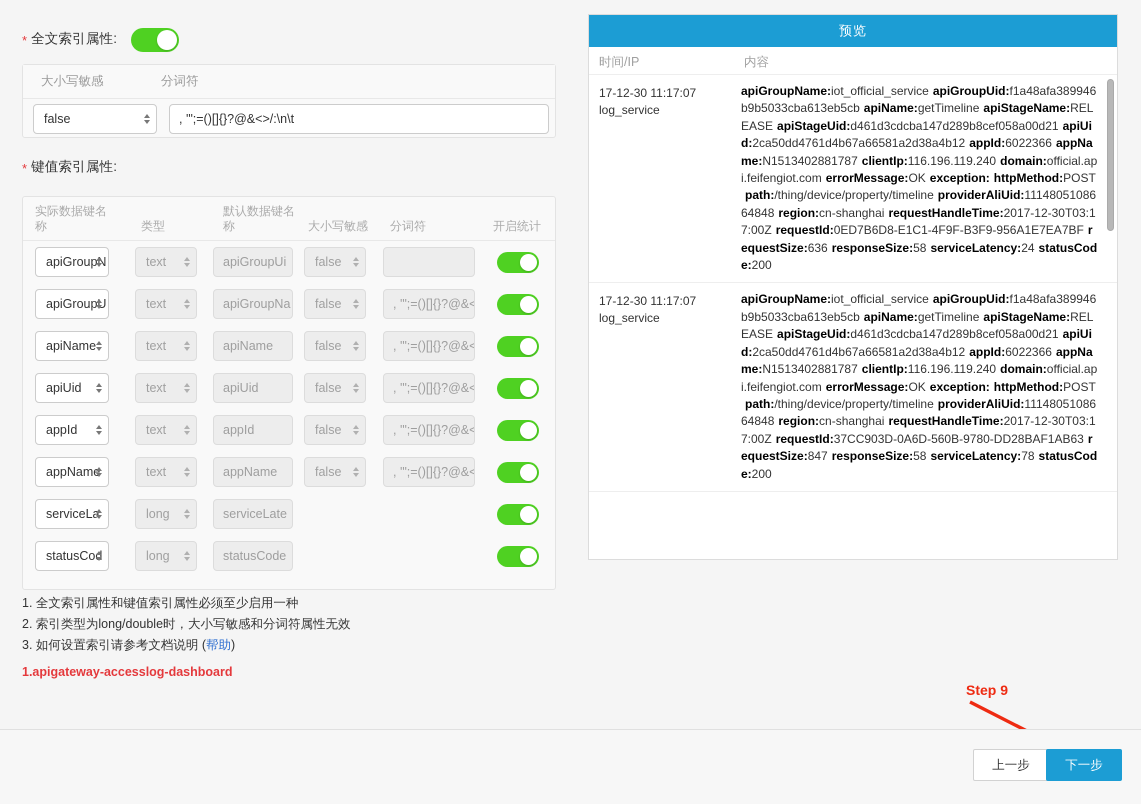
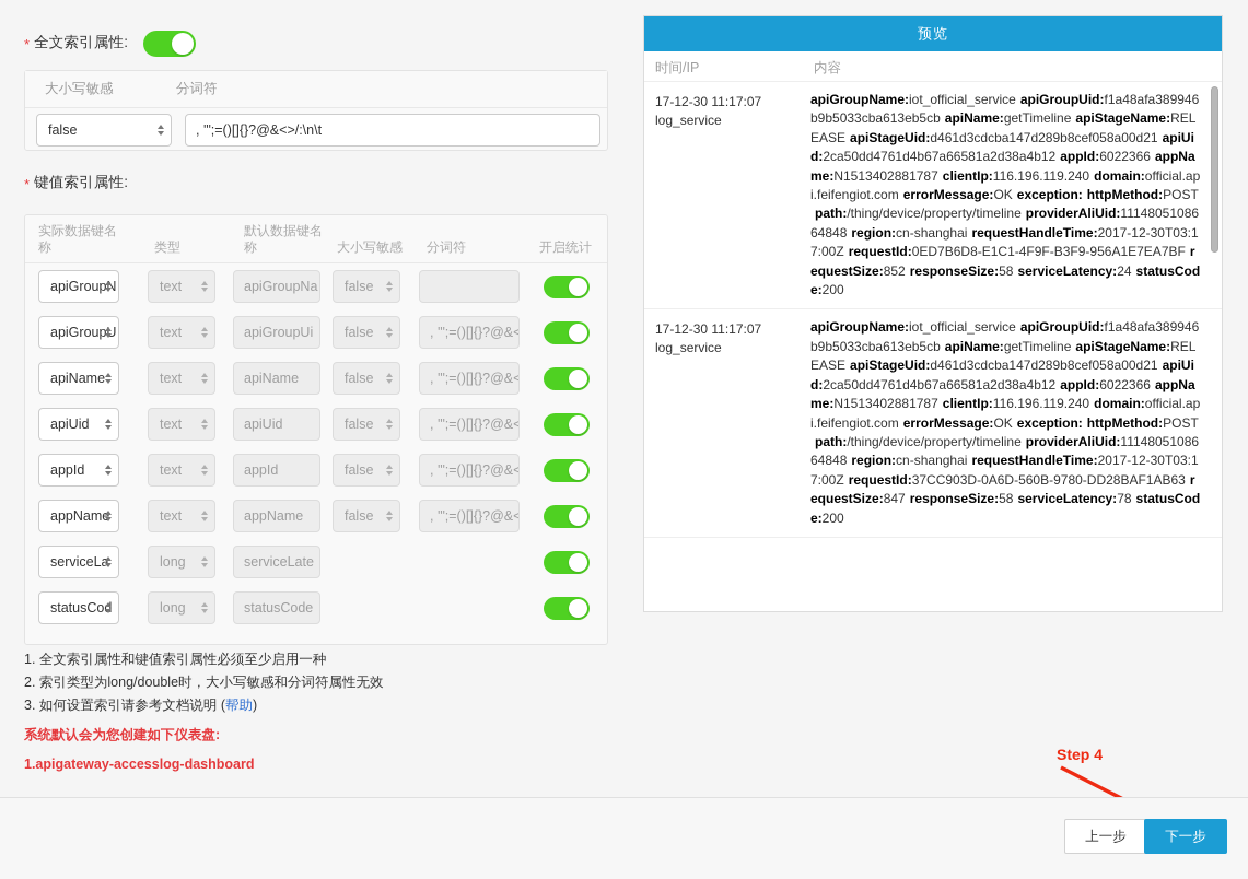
  *
  全文索引属性:
  大小写敏感
  分词符
  false
  , '";=()[]{}?@&<>/:\n\t
  *
  键值索引属性:
  实际数据键名
  称
  类型
  默认数据键名
  称
  大小写敏感
  分词符
  开启统计
  apiGroupN
  text
- apiGroupUi
+ apiGroupNa
  false
  apiGroupU
  text
- apiGroupNa
+ apiGroupUi
  false
  , '";=()[]{}?@&<
  apiName
  text
  apiName
  false
  , '";=()[]{}?@&<
  apiUid
  text
  apiUid
  false
  , '";=()[]{}?@&<
  appId
  text
  appId
  false
  , '";=()[]{}?@&<
  appName
  text
  appName
  false
  , '";=()[]{}?@&<
  serviceLa
  long
  serviceLate
  statusCod
  long
  statusCode
  1. 全文索引属性和键值索引属性必须至少启用一种
  2. 索引类型为long/double时，大小写敏感和分词符属性无效
  3. 如何设置索引请参考文档说明 (帮助)
+ 系统默认会为您创建如下仪表盘:
  1.apigateway-accesslog-dashboard
  预览
  时间/IP
  内容
  17-12-30 11:17:07
  log_service
- apiGroupName:iot_official_service apiGroupUid:f1a48afa389946b9b5033cba613eb5cb apiName:getTimeline apiStageName:RELEASE apiStageUid:d461d3cdcba147d289b8cef058a00d21 apiUid:2ca50dd4761d4b67a66581a2d38a4b12 appId:6022366 appName:N1513402881787 clientIp:116.196.119.240 domain:official.api.feifengiot.com errorMessage:OK exception: httpMethod:POSTpath:/thing/device/property/timeline providerAliUid:1114805108664848 region:cn-shanghai requestHandleTime:2017-12-30T03:17:00Z requestId:0ED7B6D8-E1C1-4F9F-B3F9-956A1E7EA7BF requestSize:636 responseSize:58 serviceLatency:24 statusCode:200
+ apiGroupName:iot_official_service apiGroupUid:f1a48afa389946b9b5033cba613eb5cb apiName:getTimeline apiStageName:RELEASE apiStageUid:d461d3cdcba147d289b8cef058a00d21 apiUid:2ca50dd4761d4b67a66581a2d38a4b12 appId:6022366 appName:N1513402881787 clientIp:116.196.119.240 domain:official.api.feifengiot.com errorMessage:OK exception: httpMethod:POSTpath:/thing/device/property/timeline providerAliUid:1114805108664848 region:cn-shanghai requestHandleTime:2017-12-30T03:17:00Z requestId:0ED7B6D8-E1C1-4F9F-B3F9-956A1E7EA7BF requestSize:852 responseSize:58 serviceLatency:24 statusCode:200
  17-12-30 11:17:07
  log_service
  apiGroupName:iot_official_service apiGroupUid:f1a48afa389946b9b5033cba613eb5cb apiName:getTimeline apiStageName:RELEASE apiStageUid:d461d3cdcba147d289b8cef058a00d21 apiUid:2ca50dd4761d4b67a66581a2d38a4b12 appId:6022366 appName:N1513402881787 clientIp:116.196.119.240 domain:official.api.feifengiot.com errorMessage:OK exception: httpMethod:POSTpath:/thing/device/property/timeline providerAliUid:1114805108664848 region:cn-shanghai requestHandleTime:2017-12-30T03:17:00Z requestId:37CC903D-0A6D-560B-9780-DD28BAF1AB63 requestSize:847 responseSize:58 serviceLatency:78 statusCode:200
- Step 9
+ Step 4
  上一步
  下一步
